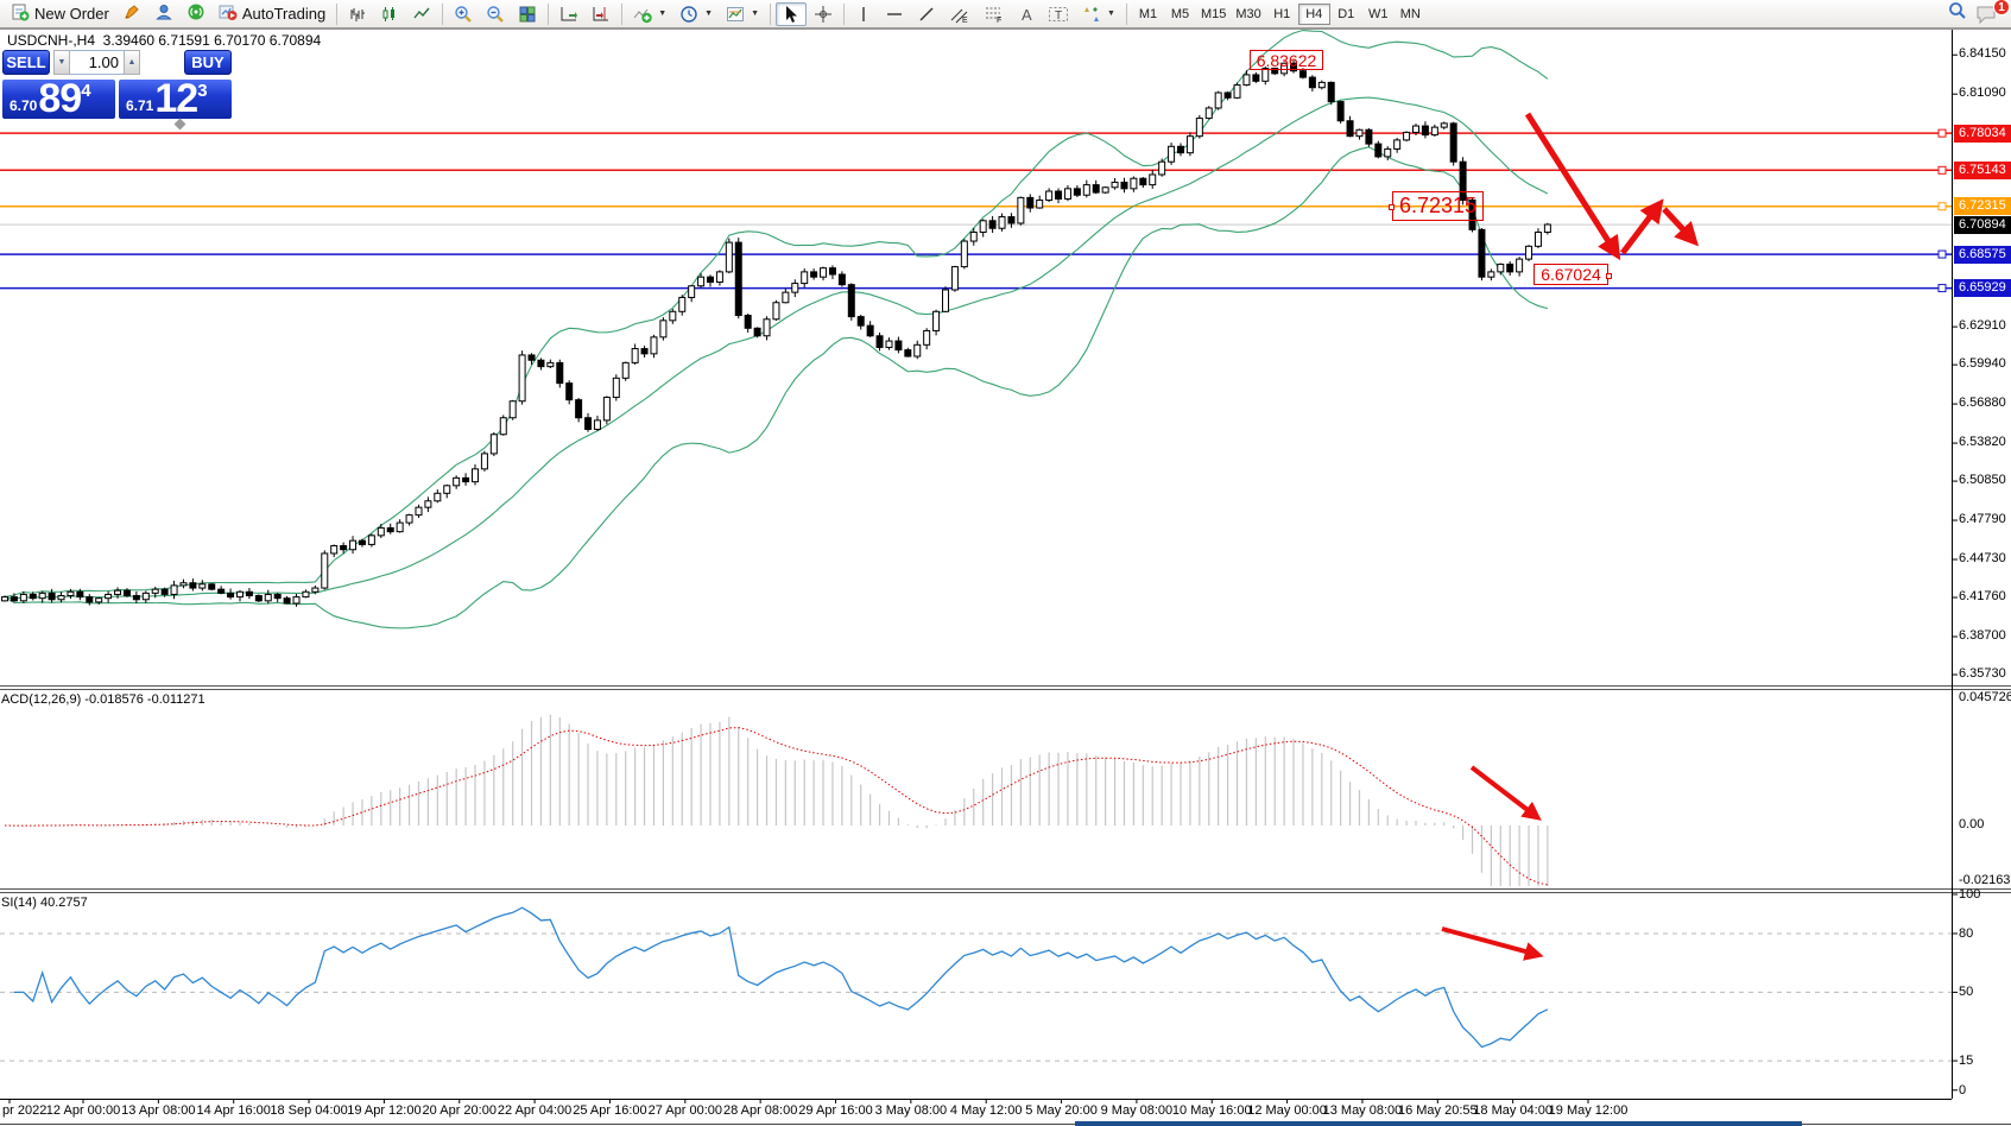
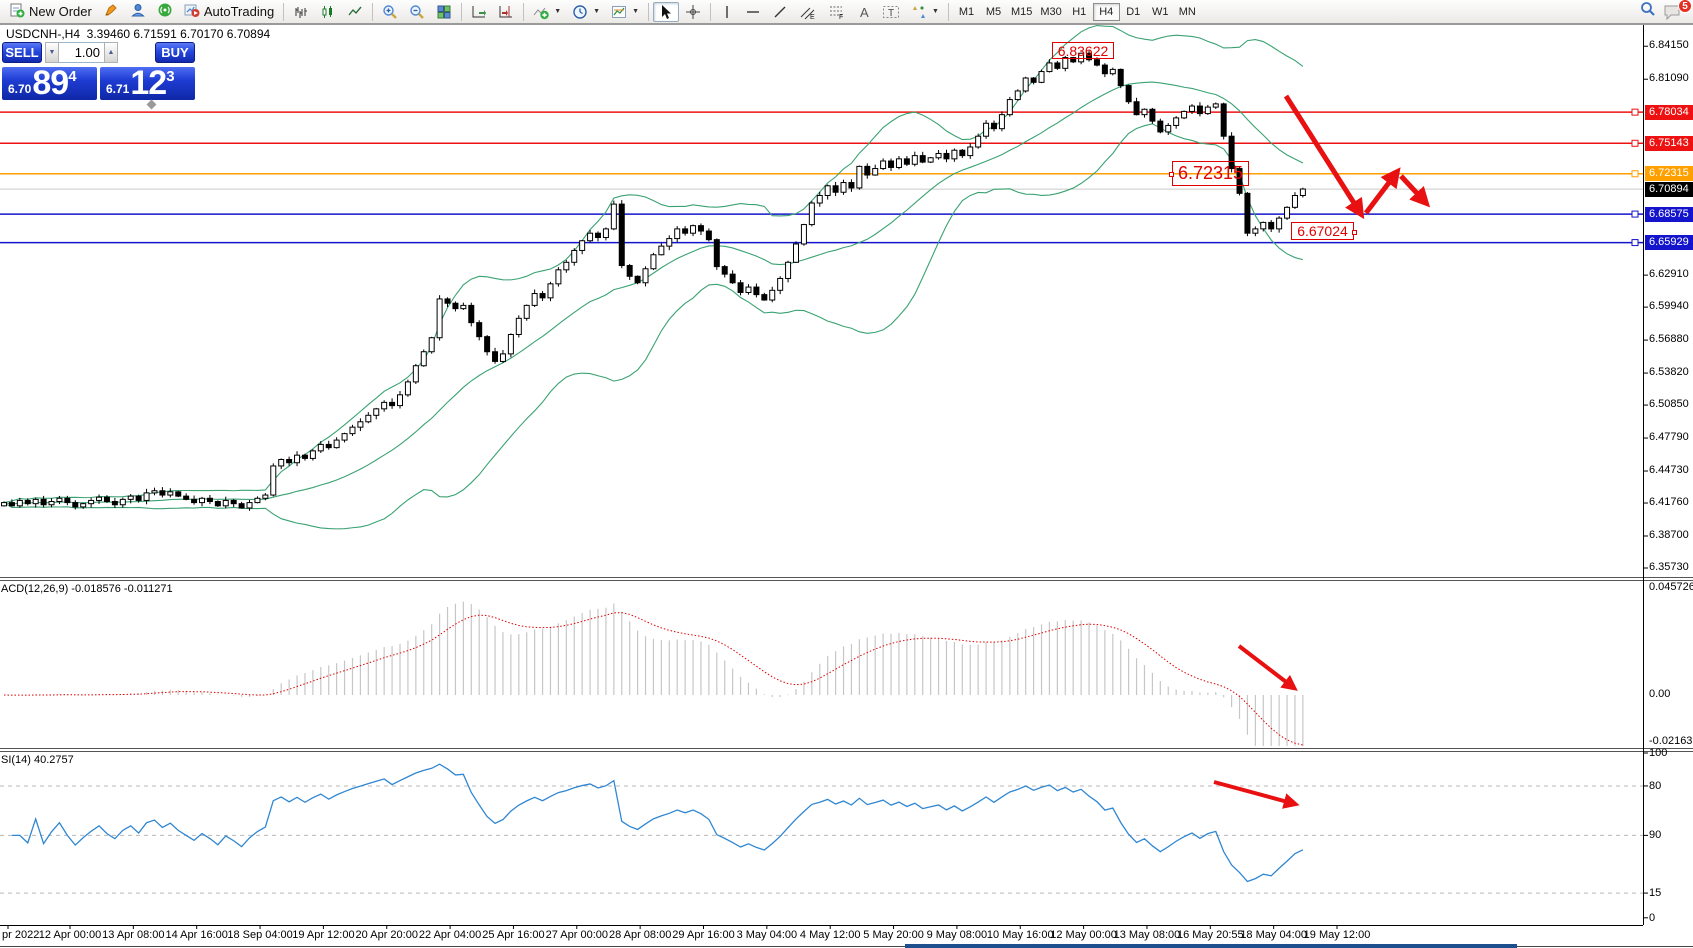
  New Order
  AutoTrading
  A
  T
  M1
  M5
  M15
  M30
  H1
  H4
  D1
  W1
  MN
- 1
+ 5
  USDCNH-,H4 3.39460 6.71591 6.70170 6.70894
  SELL
  1.00
  BUY
  6.70
  89
  4
  6.71
  12
  3
  ACD(12,26,9) -0.018576 -0.011271
  SI(14) 40.2757
  0.045726
  0.00
  -0.02163
  6.84150
  6.81090
  6.62910
  6.59940
  6.56880
  6.53820
  6.50850
  6.47790
  6.44730
  6.41760
  6.38700
  6.35730
  6.78034
  6.75143
  6.72315
  6.70894
  6.68575
  6.65929
  pr 2022
  12 Apr 00:00
  13 Apr 08:00
  14 Apr 16:00
  18 Sep 04:00
  19 Apr 12:00
  20 Apr 20:00
  22 Apr 04:00
  25 Apr 16:00
  27 Apr 00:00
  28 Apr 08:00
  29 Apr 16:00
- 3 May 08:00
+ 3 May 04:00
  4 May 12:00
  5 May 20:00
  9 May 08:00
  10 May 16:00
  12 May 00:00
  13 May 08:00
  16 May 20:55
  18 May 04:00
  19 May 12:00
  100
  80
- 50
+ 90
  15
  0
  6.83622
  6.72315
  6.67024
